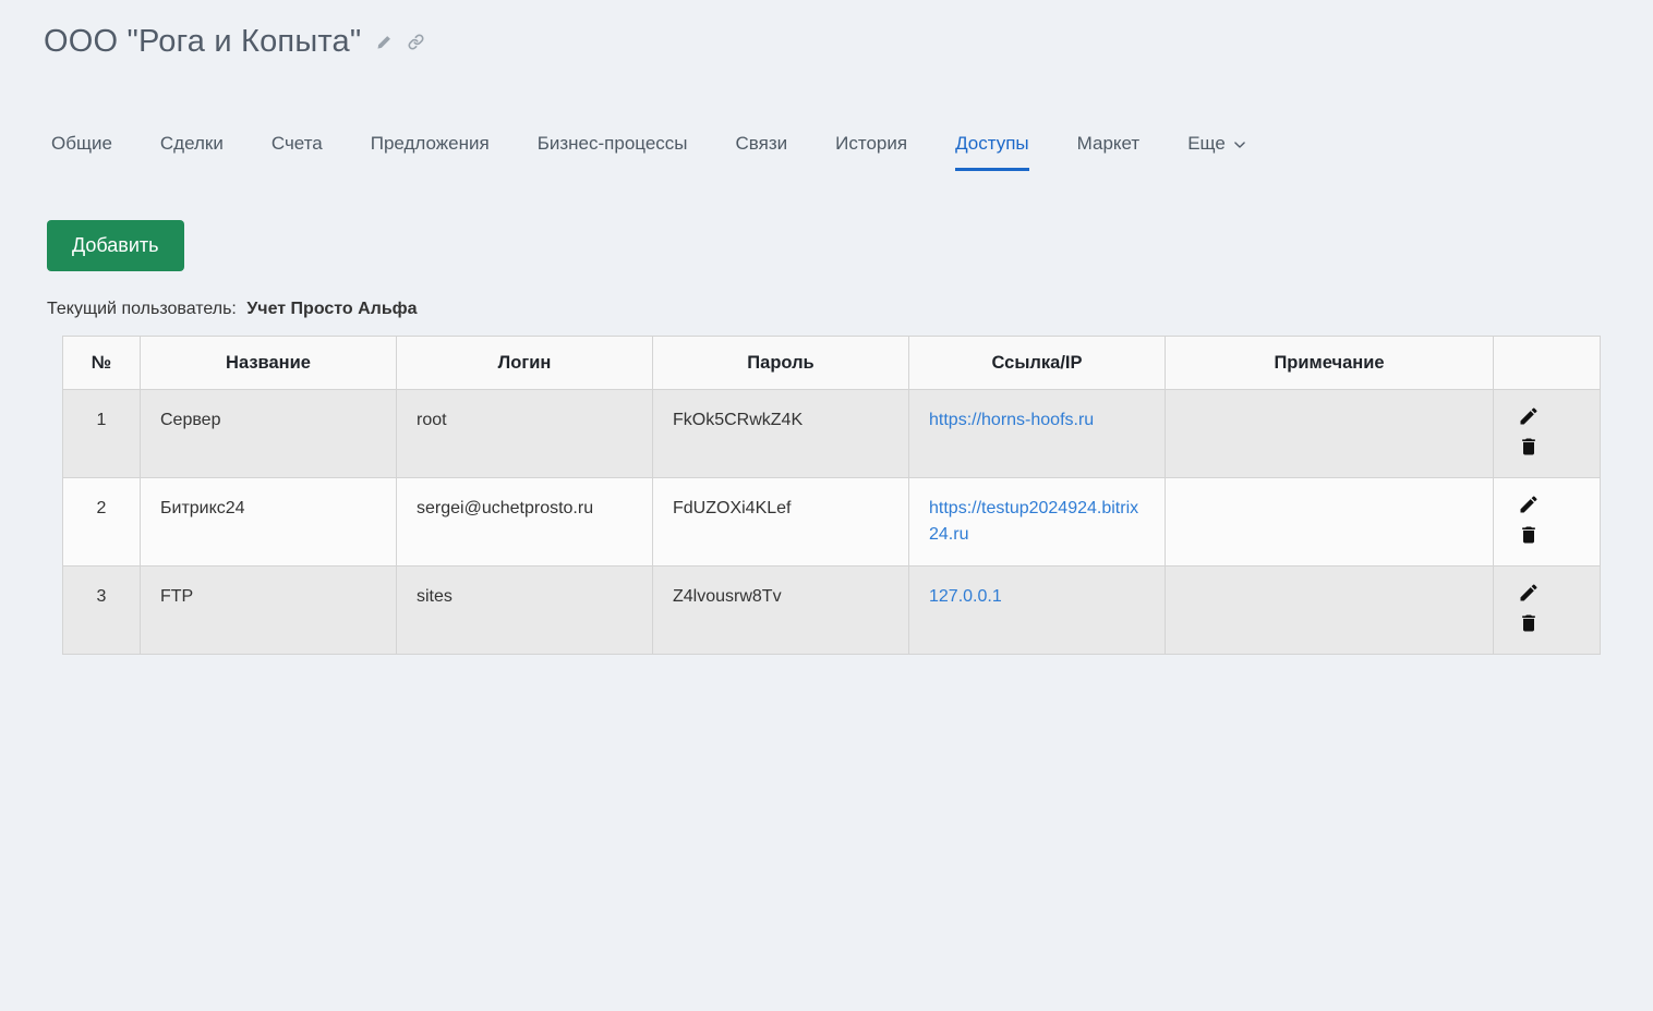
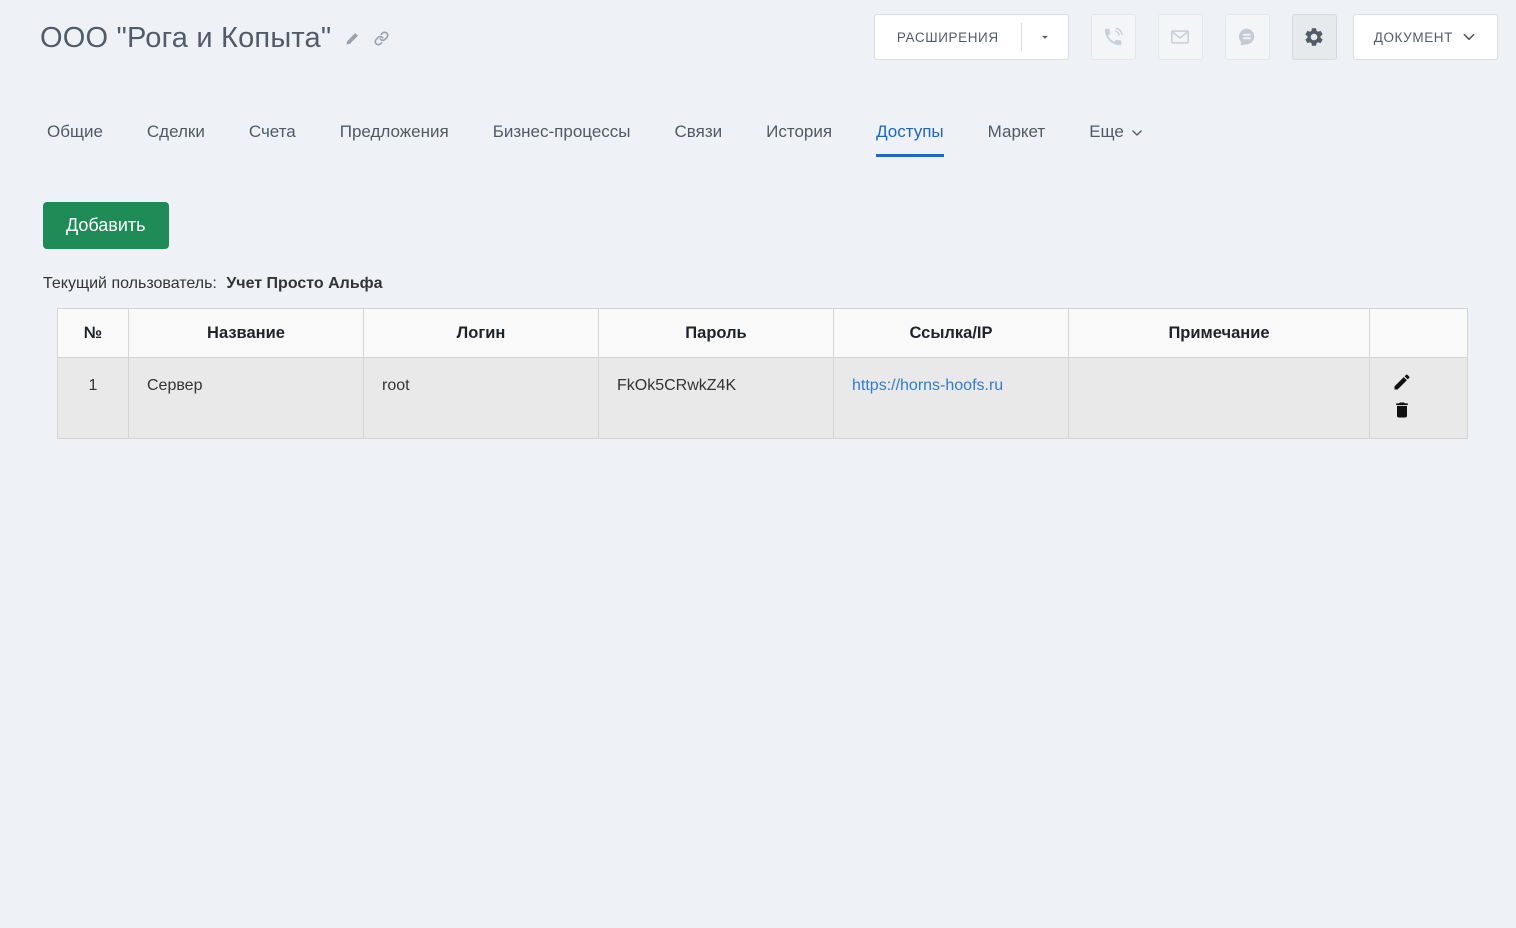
  ООО "Рога и Копыта"
+ РАСШИРЕНИЯ
+ ДОКУМЕНТ
  Общие
  Сделки
  Счета
  Предложения
  Бизнес-процессы
  Связи
  История
  Доступы
  Маркет
  Еще
  Добавить
  Текущий пользователь: Учет Просто Альфа
  №	Название	Логин	Пароль	Ссылка/IP	Примечание
  1	Сервер	root	FkOk5CRwkZ4K	https://horns-hoofs.ru
- 2	Битрикс24	sergei@uchetprosto.ru	FdUZOXi4KLef	https://testup2024924.bitrix24.ru
- 3	FTP	sites	Z4lvousrw8Tv	127.0.0.1
